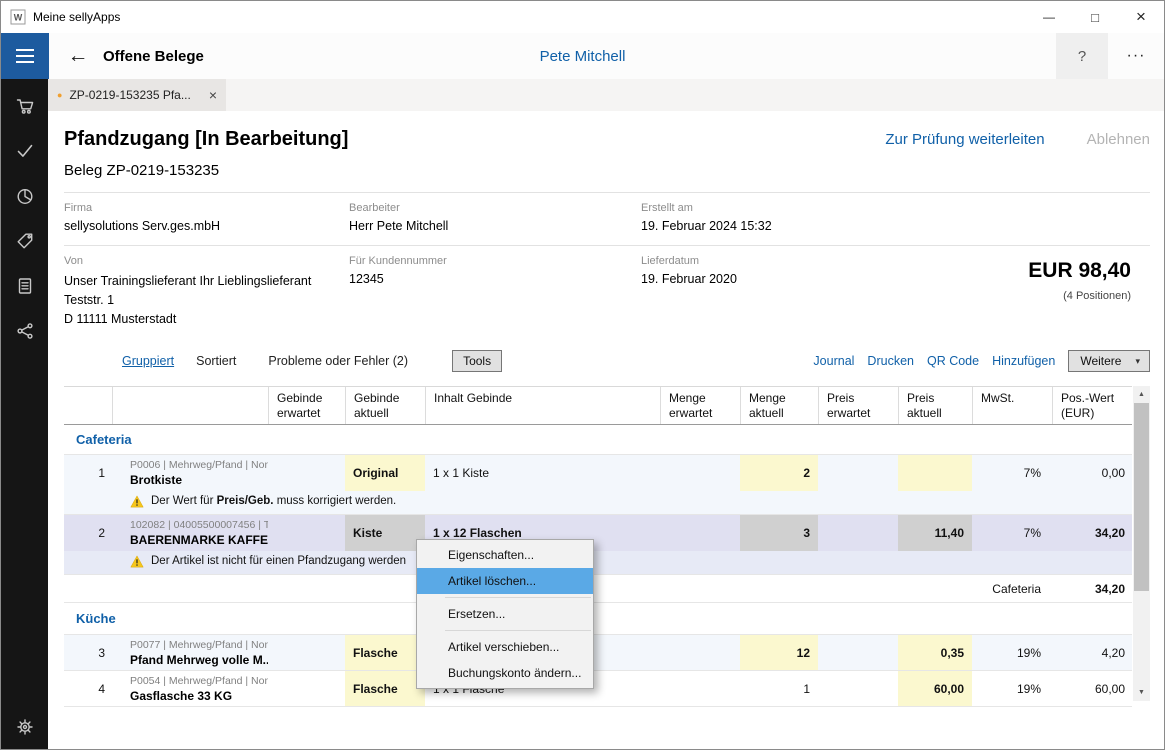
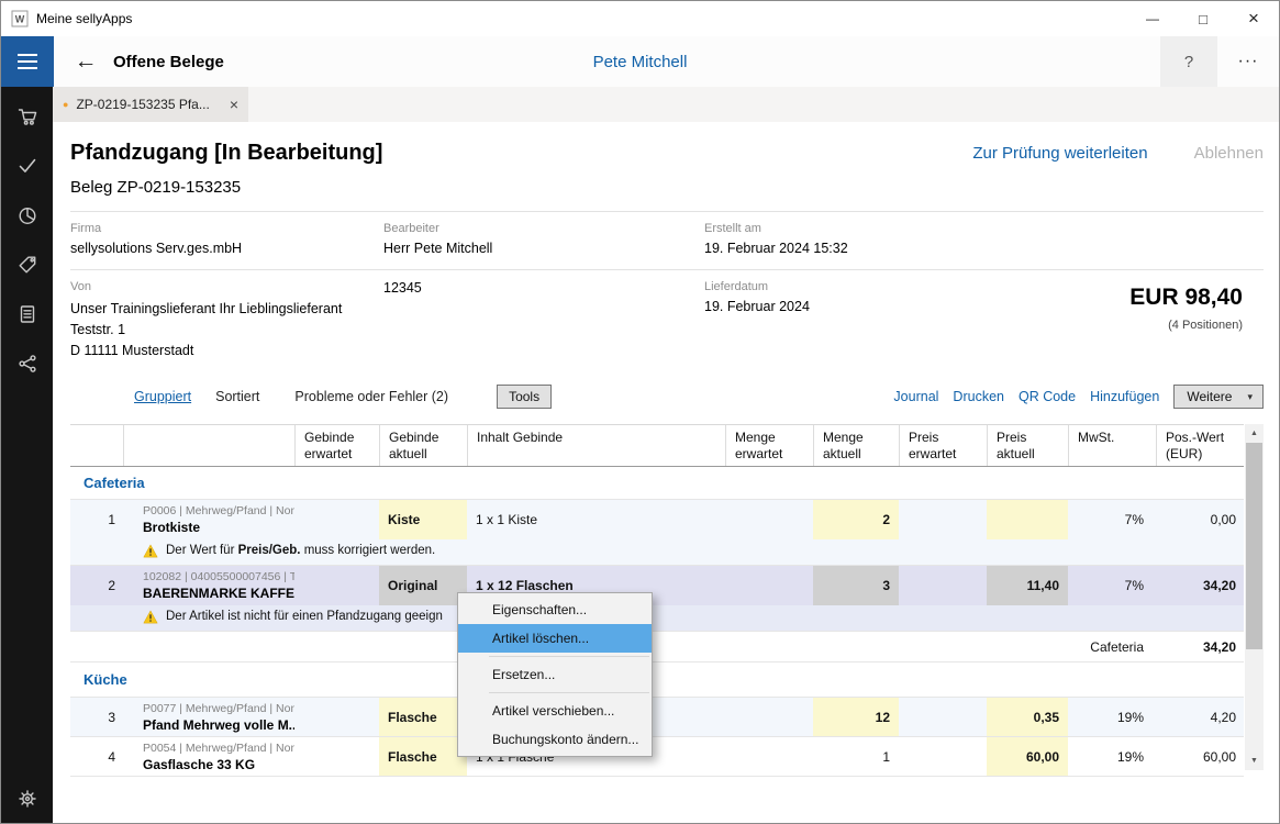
  W
  Meine sellyApps
  —
  □
  ×
  ←
  Offene Belege
  Pete Mitchell
  ?
  ···
  ●
  ZP-0219-153235 Pfa...
  ×
  Pfandzugang [In Bearbeitung]
  Zur Prüfung weiterleiten
  Ablehnen
  Beleg ZP-0219-153235
  Firma
  sellysolutions Serv.ges.mbH
  Bearbeiter
  Herr Pete Mitchell
  Erstellt am
  19. Februar 2024 15:32
  Von
  Unser Trainingslieferant Ihr Lieblingslieferant
  Teststr. 1
  D 11111 Musterstadt
- Für Kundennummer
  12345
  Lieferdatum
- 19. Februar 2020
+ 19. Februar 2024
  EUR 98,40
  (4 Positionen)
  Gruppiert
  Sortiert
  Probleme oder Fehler (2)
  Tools
  Journal
  Drucken
  QR Code
  Hinzufügen
  Weitere
  ▾
  Gebinde erwartet
  Gebinde aktuell
  Inhalt Gebinde
  Menge erwartet
  Menge aktuell
  Preis erwartet
  Preis aktuell
  MwSt.
  Pos.-Wert (EUR)
  Cafeteria
  1
  P0006 | Mehrweg/Pfand | Non
  Brotkiste
- Original
+ Kiste
  1 x 1 Kiste
  2
  7%
  0,00
  Der Wert für Preis/Geb. muss korrigiert werden.
  2
  102082 | 04005500007456 | T
  BAERENMARKE KAFFE
- Kiste
+ Original
  1 x 12 Flaschen
  3
  11,40
  7%
  34,20
- Der Artikel ist nicht für einen Pfandzugang werden
+ Der Artikel ist nicht für einen Pfandzugang geeign
  Cafeteria
  34,20
  Küche
  3
  P0077 | Mehrweg/Pfand | Non
  Pfand Mehrweg volle M..
  Flasche
  12
  0,35
  19%
  4,20
  4
  P0054 | Mehrweg/Pfand | Non
  Gasflasche 33 KG
  Flasche
  1
  60,00
  19%
  60,00
  Eigenschaften...
  Artikel löschen...
  Ersetzen...
  Artikel verschieben...
  Buchungskonto ändern...
